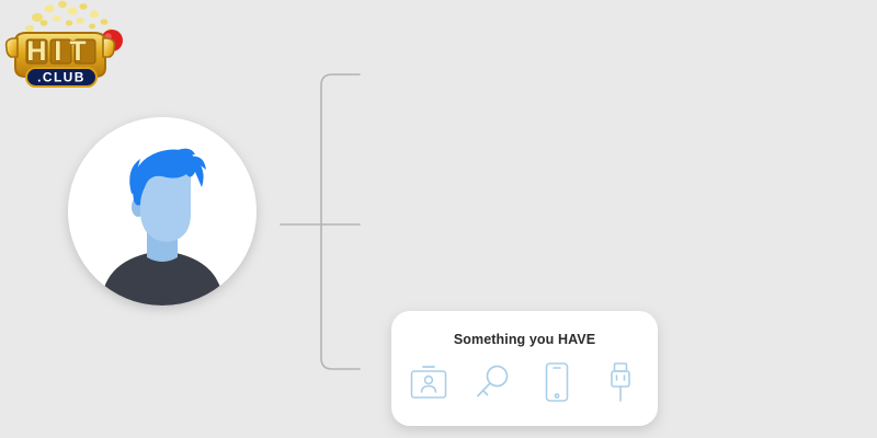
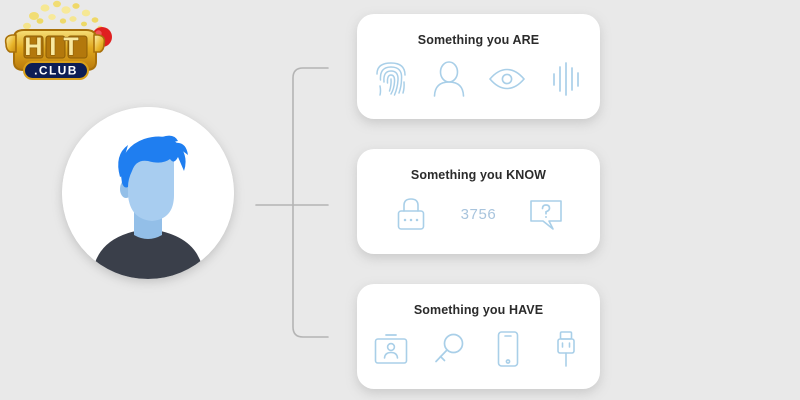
  HIT
  .CLUB
+ Something you ARE
+ Something you KNOW
+ 3756
  Something you HAVE
